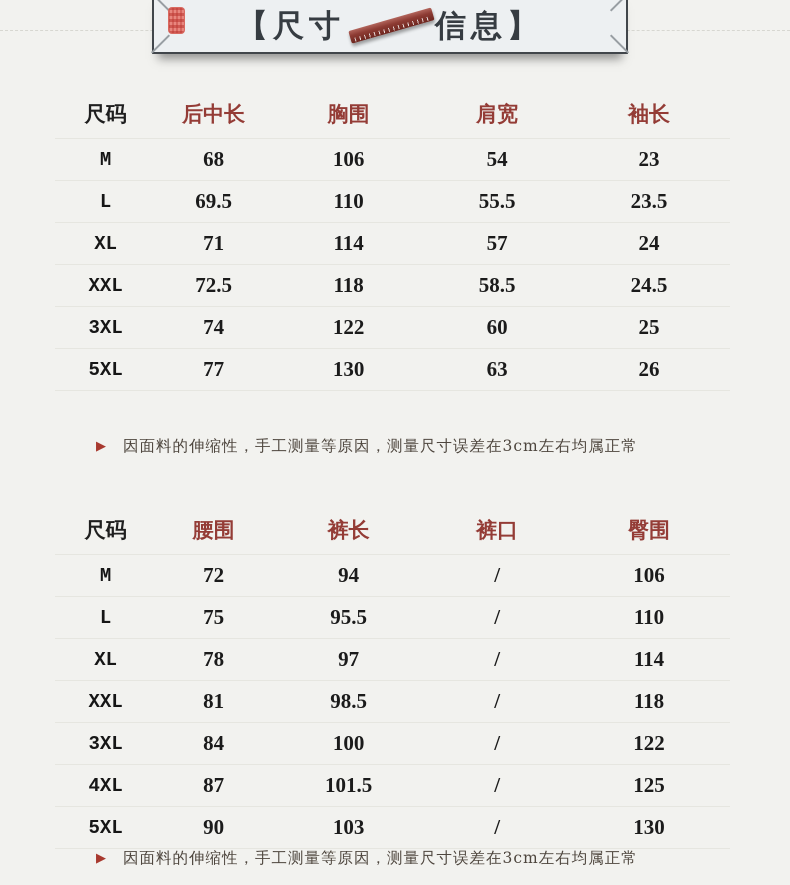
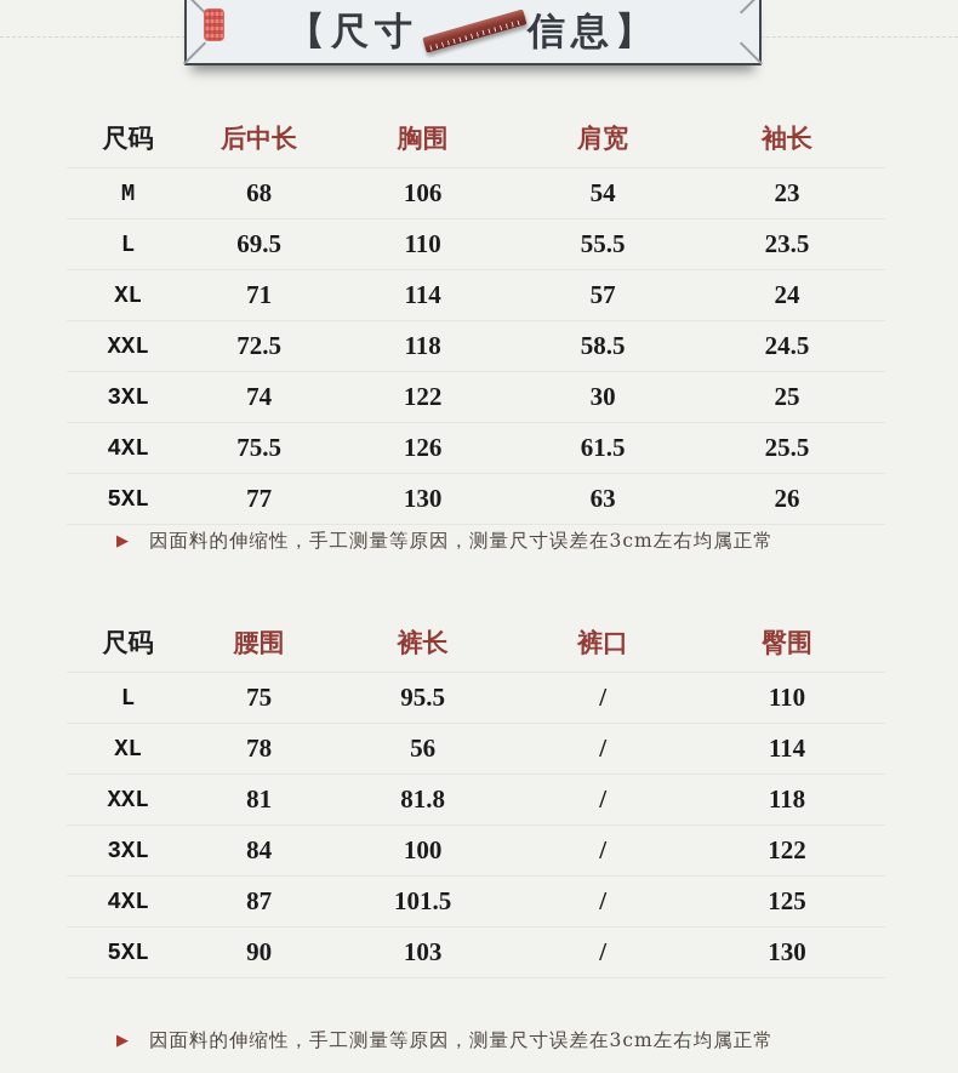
  【尺寸
  信息】
  尺码	后中长	胸围	肩宽	袖长
  M	68	106	54	23
  L	69.5	110	55.5	23.5
  XL	71	114	57	24
  XXL	72.5	118	58.5	24.5
- 3XL	74	122	60	25
+ 3XL	74	122	30	25
+ 4XL	75.5	126	61.5	25.5
  5XL	77	130	63	26
  ▶
  因面料的伸缩性，手工测量等原因，测量尺寸误差在3cm左右均属正常
  尺码	腰围	裤长	裤口	臀围
- M	72	94	/	106
  L	75	95.5	/	110
- XL	78	97	/	114
+ XL	78	56	/	114
- XXL	81	98.5	/	118
+ XXL	81	81.8	/	118
  3XL	84	100	/	122
  4XL	87	101.5	/	125
  5XL	90	103	/	130
  ▶
  因面料的伸缩性，手工测量等原因，测量尺寸误差在3cm左右均属正常
